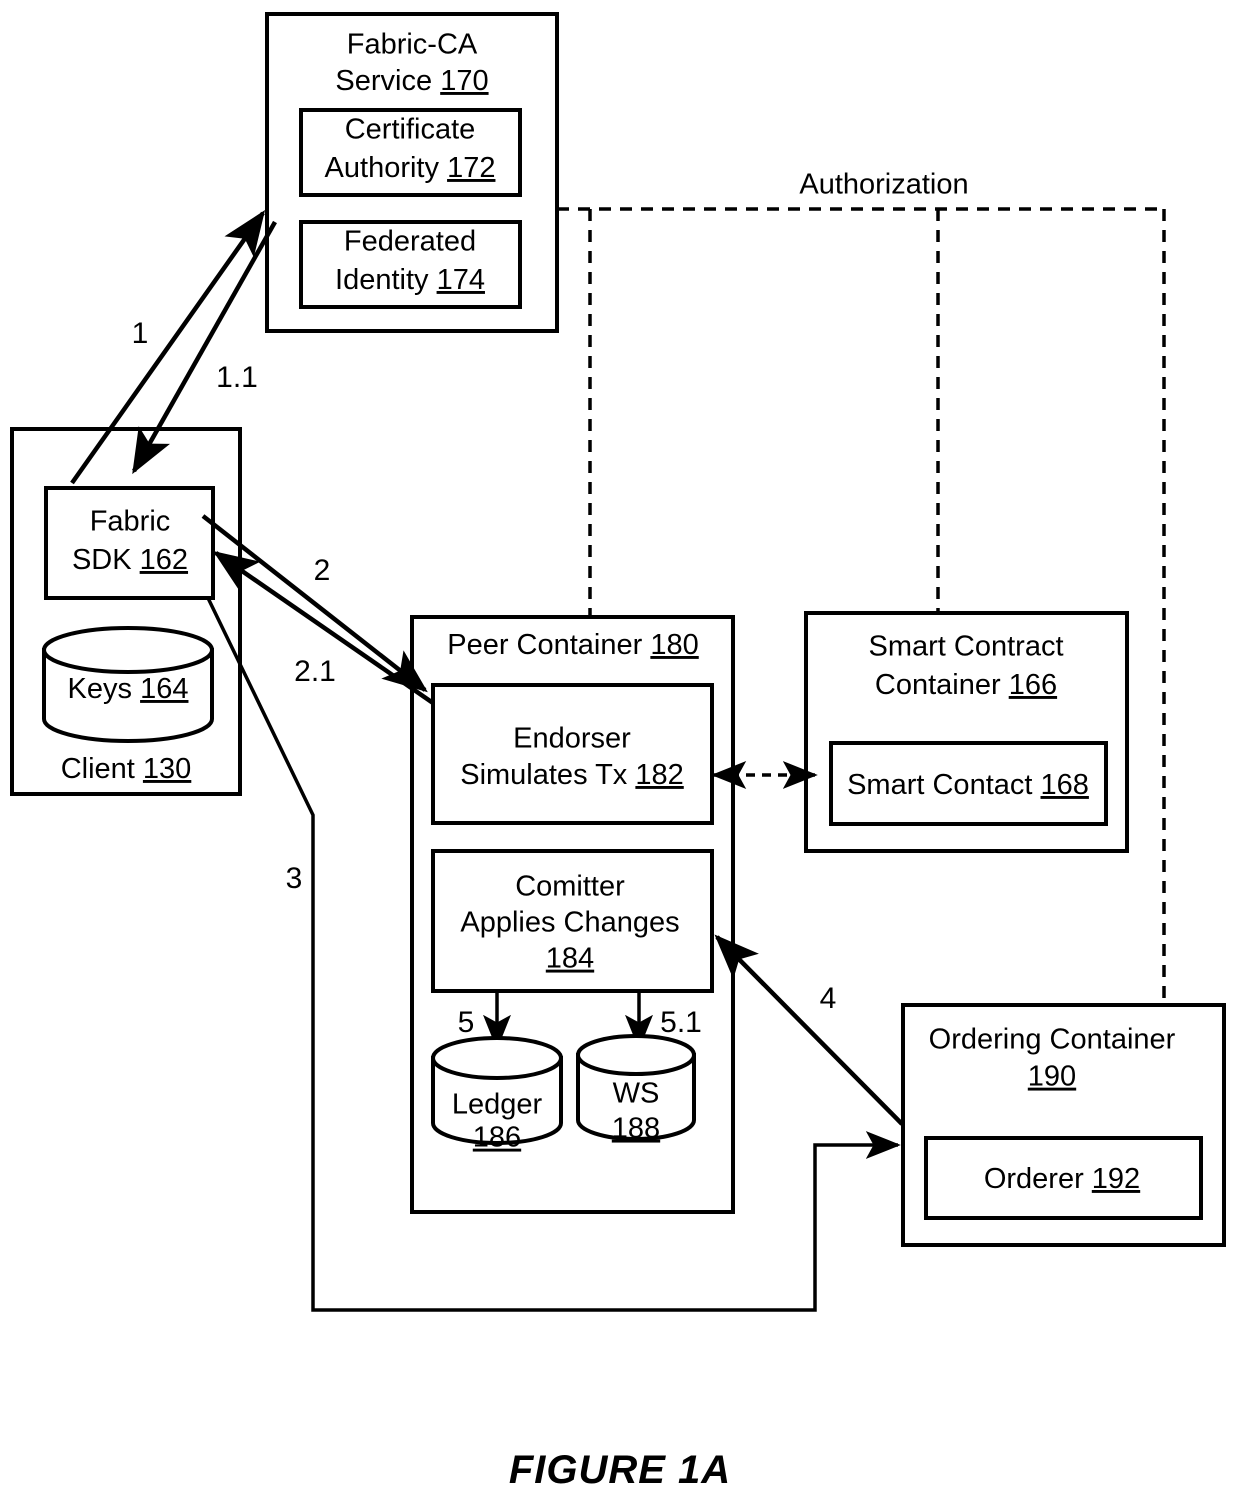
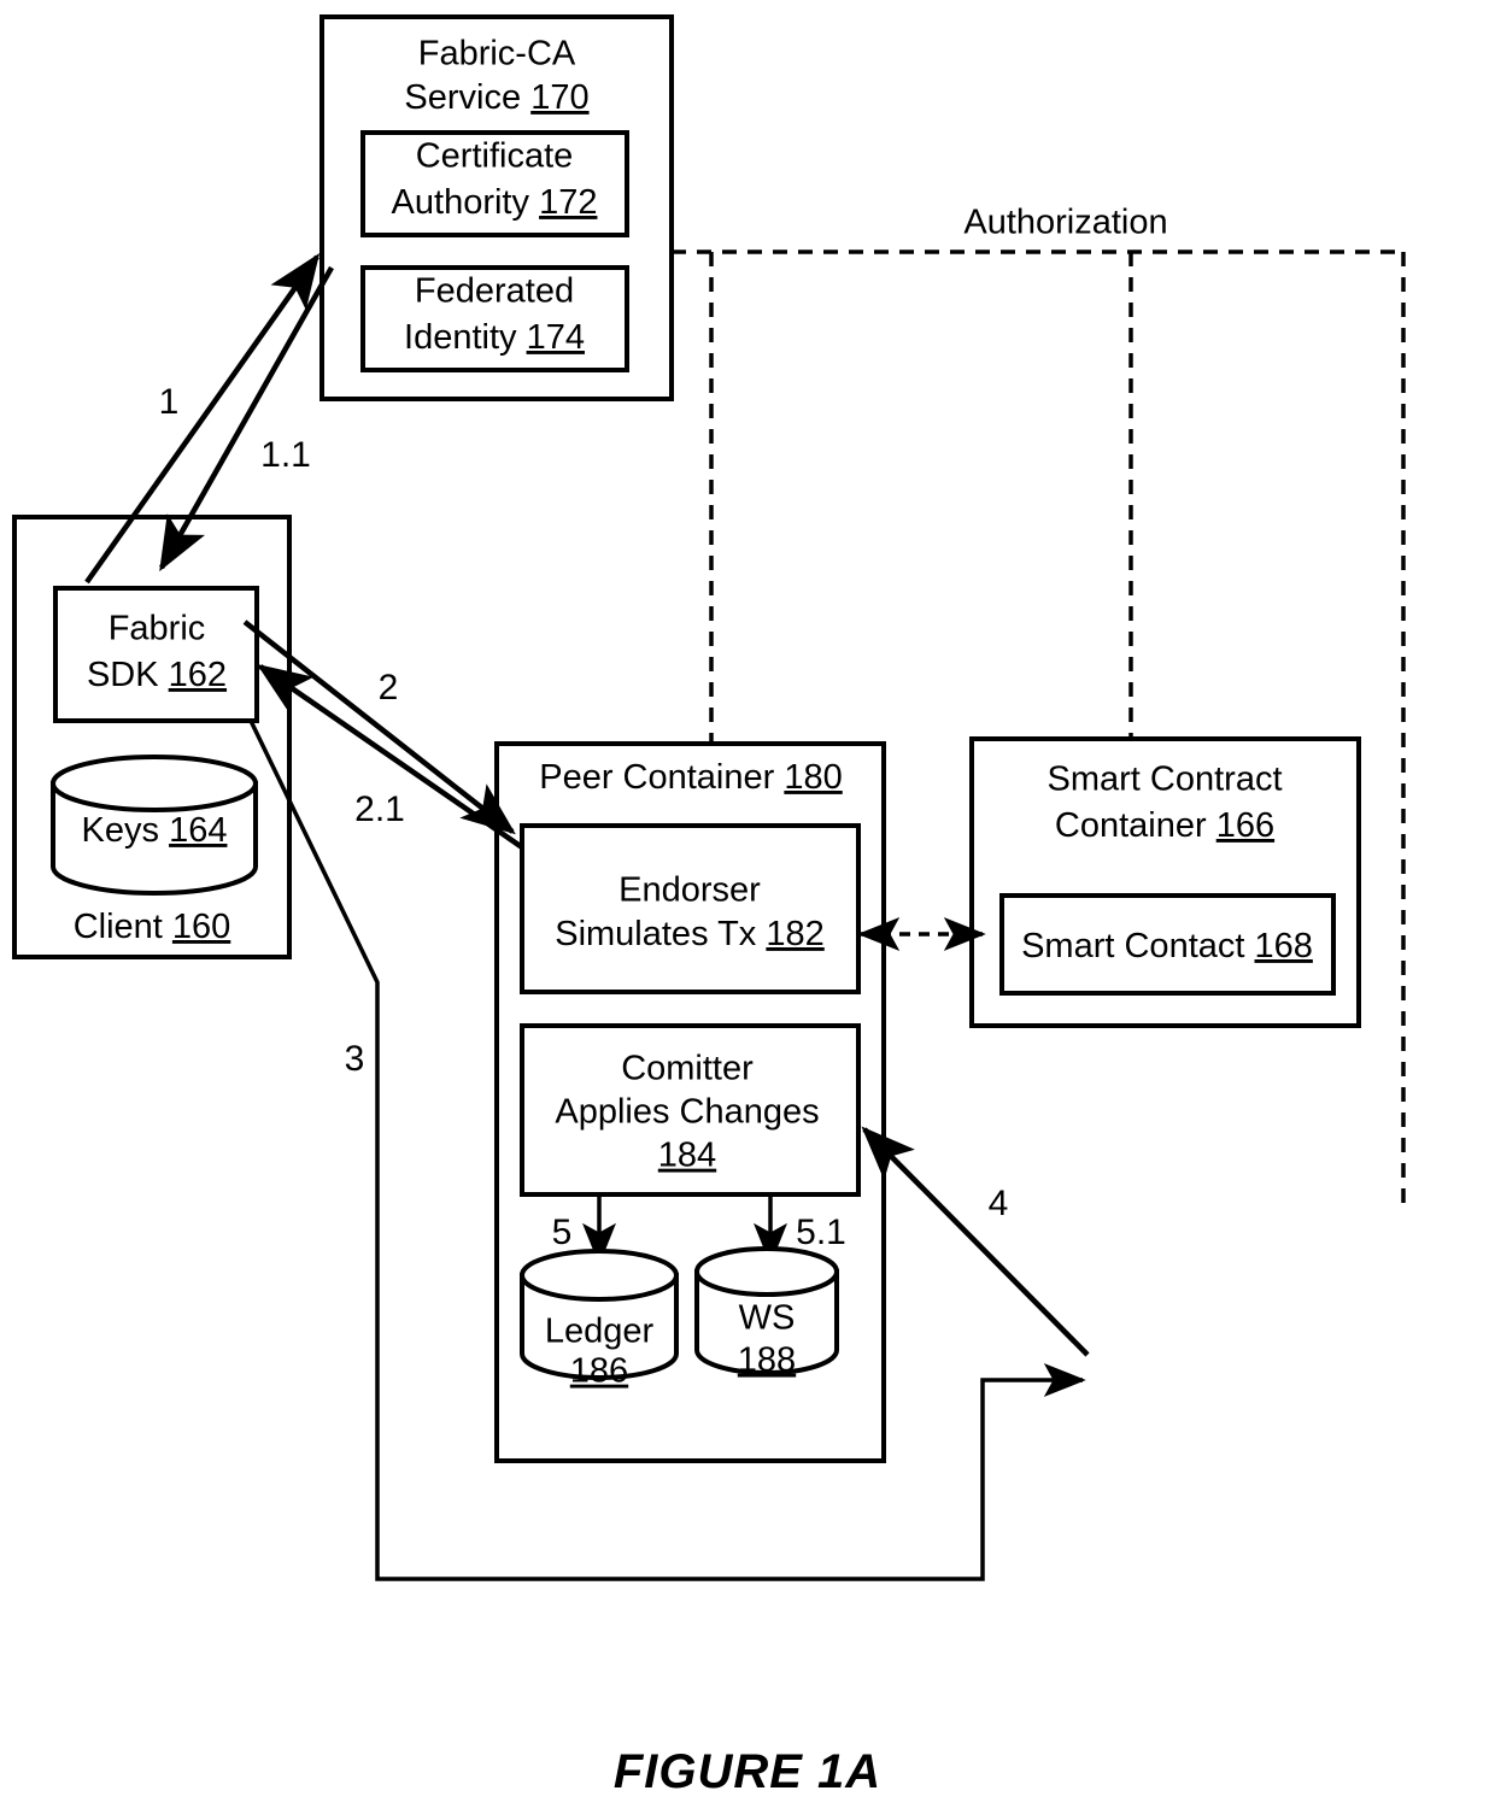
  Fabric-CA
  Service 170
  Certificate
  Authority 172
  Federated
  Identity 174
  Authorization
- Client 130
+ Client 160
  Fabric
  SDK 162
  Keys 164
  Peer Container 180
  Endorser
  Simulates Tx 182
  Comitter
  Applies Changes
  184
  5
  5.1
  Ledger
  186
  WS
  188
  Smart Contract
  Container 166
  Smart Contact 168
- Ordering Container
- 190
- Orderer 192
  1
  1.1
  2
  2.1
  3
  4
  FIGURE 1A
